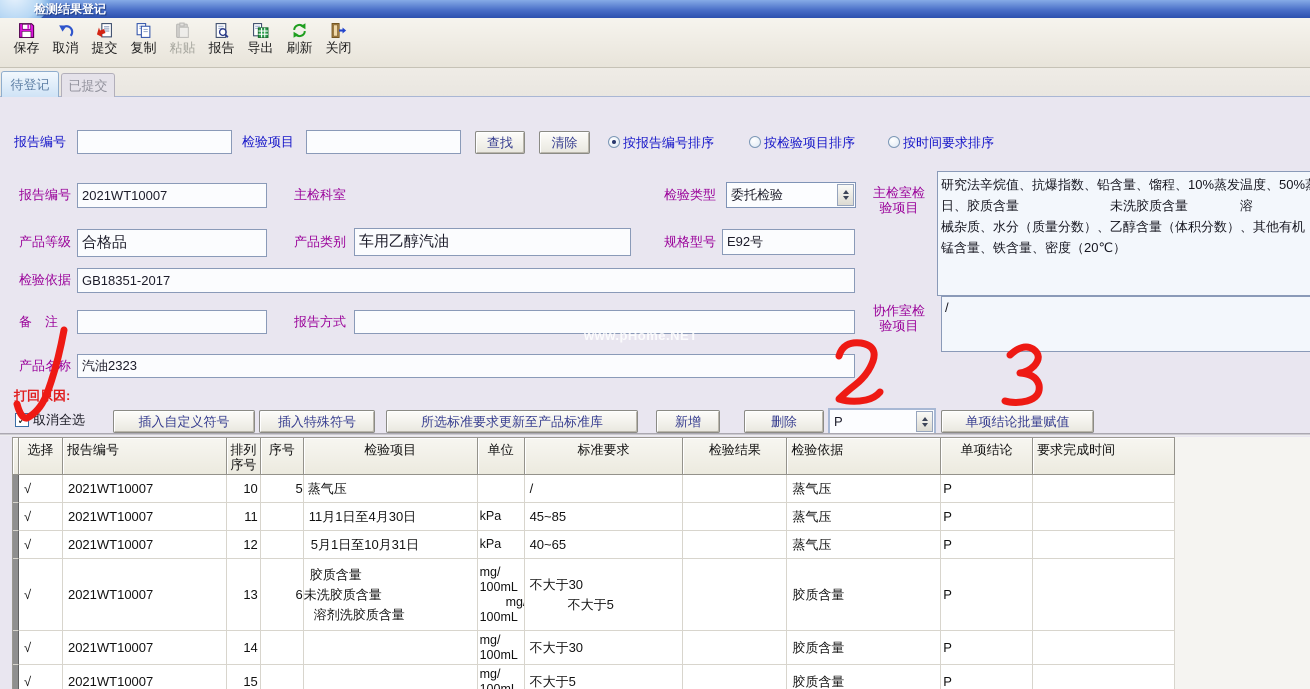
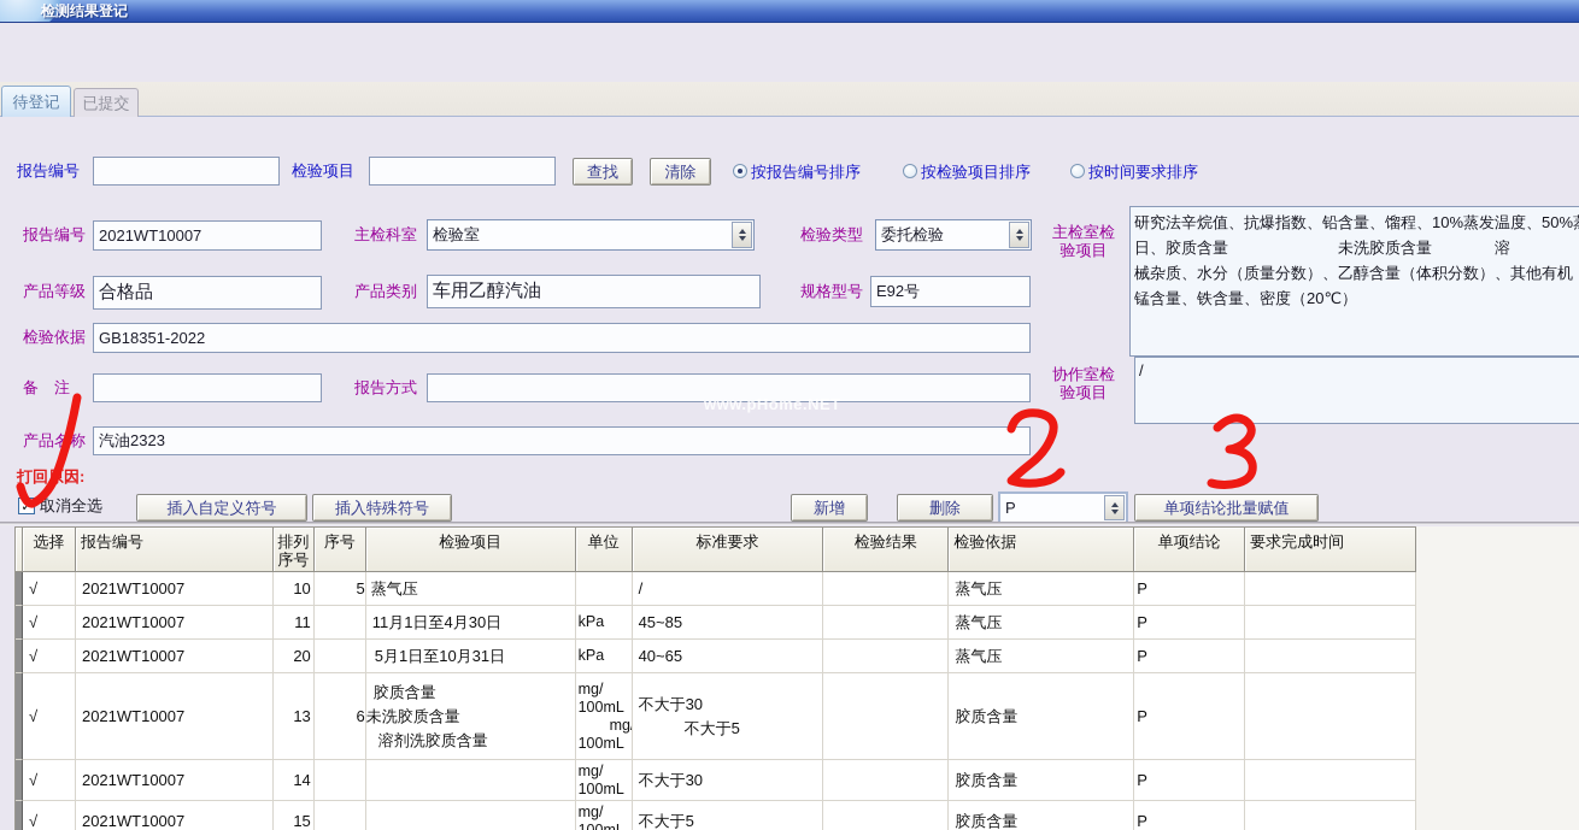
  检测结果登记
- 保存
- 取消
- 提交
- 复制
- 粘贴
- 报告
- 导出
- 刷新
- 关闭
  待登记
  已提交
  报告编号
  检验项目
  查找
  清除
  按报告编号排序
  按检验项目排序
  按时间要求排序
  报告编号
  2021WT10007
  主检科室
+ 检验室
  检验类型
  委托检验
  主检室检
  验项目
  研究法辛烷值、抗爆指数、铅含量、馏程、10%蒸发温度、50%
  日、胶质含量 未洗胶质含量 溶
  械杂质、水分（质量分数）、乙醇含量（体积分数）、其他有机
  锰含量、铁含量、密度（20℃）
  产品等级
  合格品
  产品类别
  车用乙醇汽油
  规格型号
  E92号
  检验依据
- GB18351-2017
+ GB18351-2022
  备 注
  报告方式
  协作室检
  验项目
  /
  产品名称
  汽油2323
  打回因:
  www.pHome.NET
  ✓
  取消全选
  插入自定义符号
  插入特殊符号
- 所选标准要求更新至产品标准库
  新增
  删除
  P
  单项结论批量赋值
  选择
  报告编号
  排列序号
  序号
  检验项目
  单位
  标准要求
  检验结果
  检验依据
  单项结论
  要求完成时间
  √
  2021WT10007
  10
  5
  蒸气压
  /
  蒸气压
  P
  √
  2021WT10007
  11
  11月1日至4月30日
  kPa
  45~85
  蒸气压
  P
  √
  2021WT10007
- 12
+ 20
  5月1日至10月31日
  kPa
  40~65
  蒸气压
  P
  √
  2021WT10007
  13
  6
  胶质含量
  未洗胶质含量
  溶剂洗胶质含量
  mg/
  100mL
  100mL
  不大于30
  不大于5
  胶质含量
  P
  √
  2021WT10007
  14
  mg/
  100mL
  不大于30
  胶质含量
  P
  √
  2021WT10007
  15
  mg/
  不大于5
  胶质含量
  P
